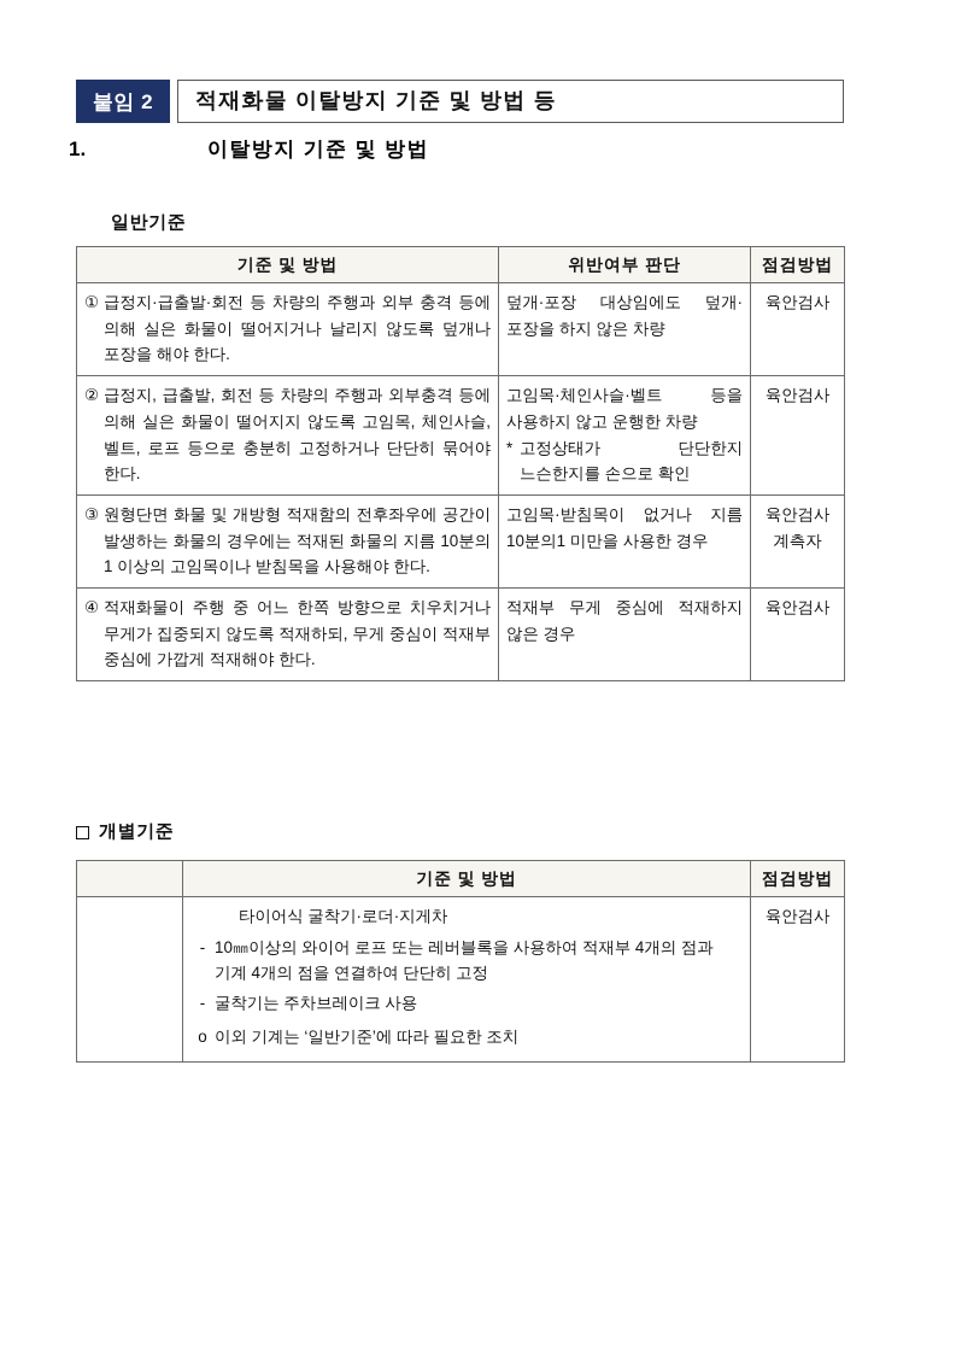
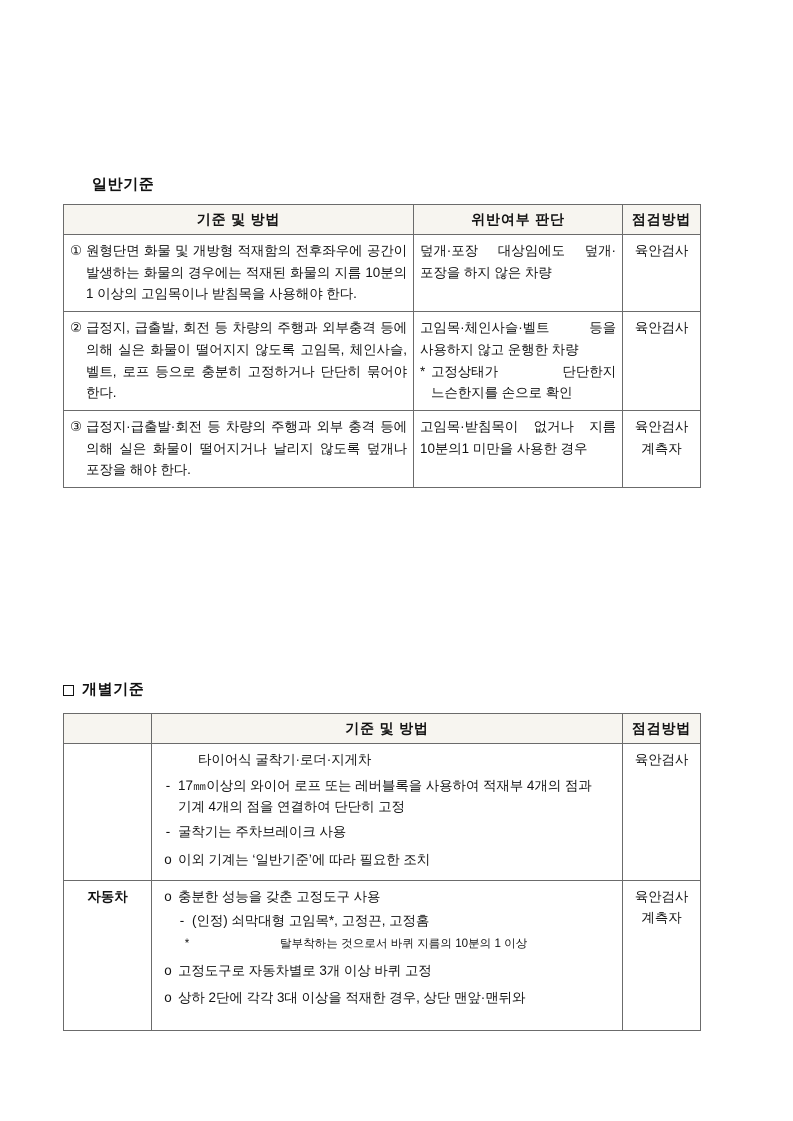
- 붙임 2
- 적재화물 이탈방지 기준 및 방법 등
- 1.
- 이탈방지 기준 및 방법
  일반기준
  기준 및 방법	위반여부 판단	점검방법
- ① 급정지·급출발·회전 등 차량의 주행과 외부 충격 등에 의해 실은 화물이 떨어지거나 날리지 않도록 덮개나 포장을 해야 한다.	덮개·포장 대상임에도 덮개·포장을 하지 않은 차량	육안검사
+ ① 원형단면 화물 및 개방형 적재함의 전후좌우에 공간이 발생하는 화물의 경우에는 적재된 화물의 지름 10분의 1 이상의 고임목이나 받침목을 사용해야 한다.	덮개·포장 대상임에도 덮개·포장을 하지 않은 차량	육안검사
  ② 급정지, 급출발, 회전 등 차량의 주행과 외부충격 등에 의해 실은 화물이 떨어지지 않도록 고임목, 체인사슬, 벨트, 로프 등으로 충분히 고정하거나 단단히 묶어야 한다.	고임목·체인사슬·벨트 등을 사용하지 않고 운행한 차량 * 고정상태가 단단한지 느슨한지를 손으로 확인	육안검사
- ③ 원형단면 화물 및 개방형 적재함의 전후좌우에 공간이 발생하는 화물의 경우에는 적재된 화물의 지름 10분의 1 이상의 고임목이나 받침목을 사용해야 한다.	고임목·받침목이 없거나 지름 10분의1 미만을 사용한 경우	육안검사 계측자
+ ③ 급정지·급출발·회전 등 차량의 주행과 외부 충격 등에 의해 실은 화물이 떨어지거나 날리지 않도록 덮개나 포장을 해야 한다.	고임목·받침목이 없거나 지름 10분의1 미만을 사용한 경우	육안검사 계측자
- ④ 적재화물이 주행 중 어느 한쪽 방향으로 치우치거나 무게가 집중되지 않도록 적재하되, 무게 중심이 적재부 중심에 가깝게 적재해야 한다.	적재부 무게 중심에 적재하지 않은 경우	육안검사
  개별기준
  	기준 및 방법	점검방법
- 	타이어식 굴착기·로더·지게차 - 10㎜이상의 와이어 로프 또는 레버블록을 사용하여 적재부 4개의 점과 기계 4개의 점을 연결하여 단단히 고정 - 굴착기는 주차브레이크 사용 o 이외 기계는 ‘일반기준’에 따라 필요한 조치	육안검사
+ 	타이어식 굴착기·로더·지게차 - 17㎜이상의 와이어 로프 또는 레버블록을 사용하여 적재부 4개의 점과 기계 4개의 점을 연결하여 단단히 고정 - 굴착기는 주차브레이크 사용 o 이외 기계는 ‘일반기준’에 따라 필요한 조치	육안검사
+ 자동차	o 충분한 성능을 갖춘 고정도구 사용 - (인정) 쇠막대형 고임목*, 고정끈, 고정홈 * 탈부착하는 것으로서 바퀴 지름의 10분의 1 이상 o 고정도구로 자동차별로 3개 이상 바퀴 고정 o 상하 2단에 각각 3대 이상을 적재한 경우, 상단 맨앞·맨뒤와	육안검사 계측자
